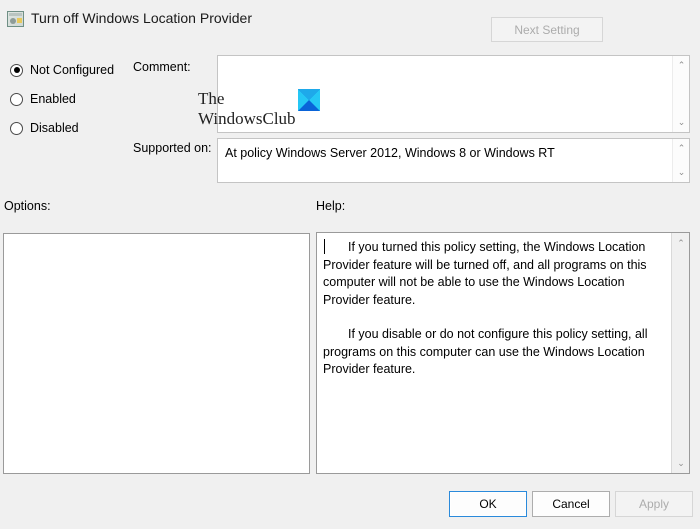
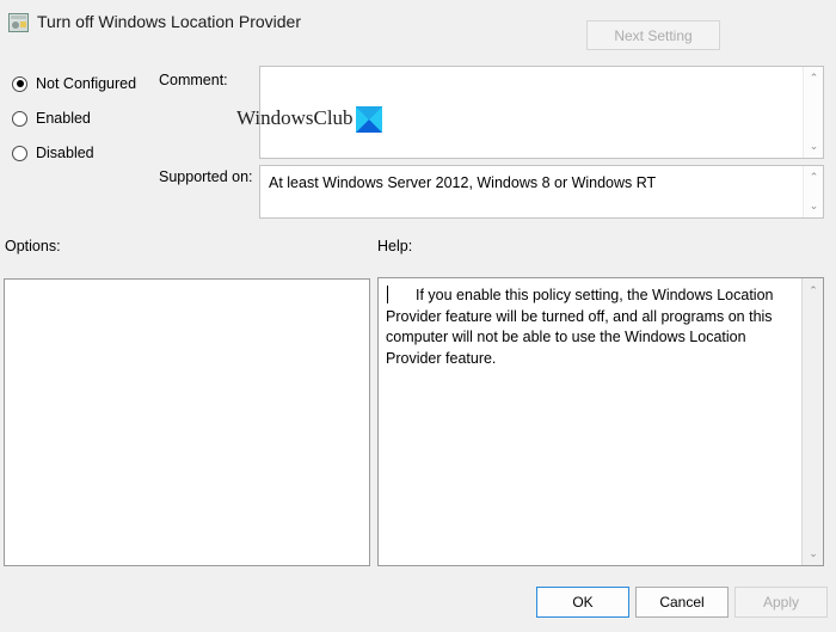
  Turn off Windows Location Provider
  Next Setting
  Not Configured
  Enabled
  Disabled
  Comment:
  ⌃
  ⌄
  Supported on:
- At policy Windows Server 2012, Windows 8 or Windows RT
+ At least Windows Server 2012, Windows 8 or Windows RT
  ⌃
  ⌄
  Options:
  Help:
- If you turned this policy setting, the Windows Location Provider feature will be turned off, and all programs on this computer will not be able to use the Windows Location Provider feature.
+ If you enable this policy setting, the Windows Location Provider feature will be turned off, and all programs on this computer will not be able to use the Windows Location Provider feature.
- If you disable or do not configure this policy setting, all programs on this computer can use the Windows Location Provider feature.
  ⌃
  ⌄
  OK
  Cancel
  Apply
- The
  WindowsClub
